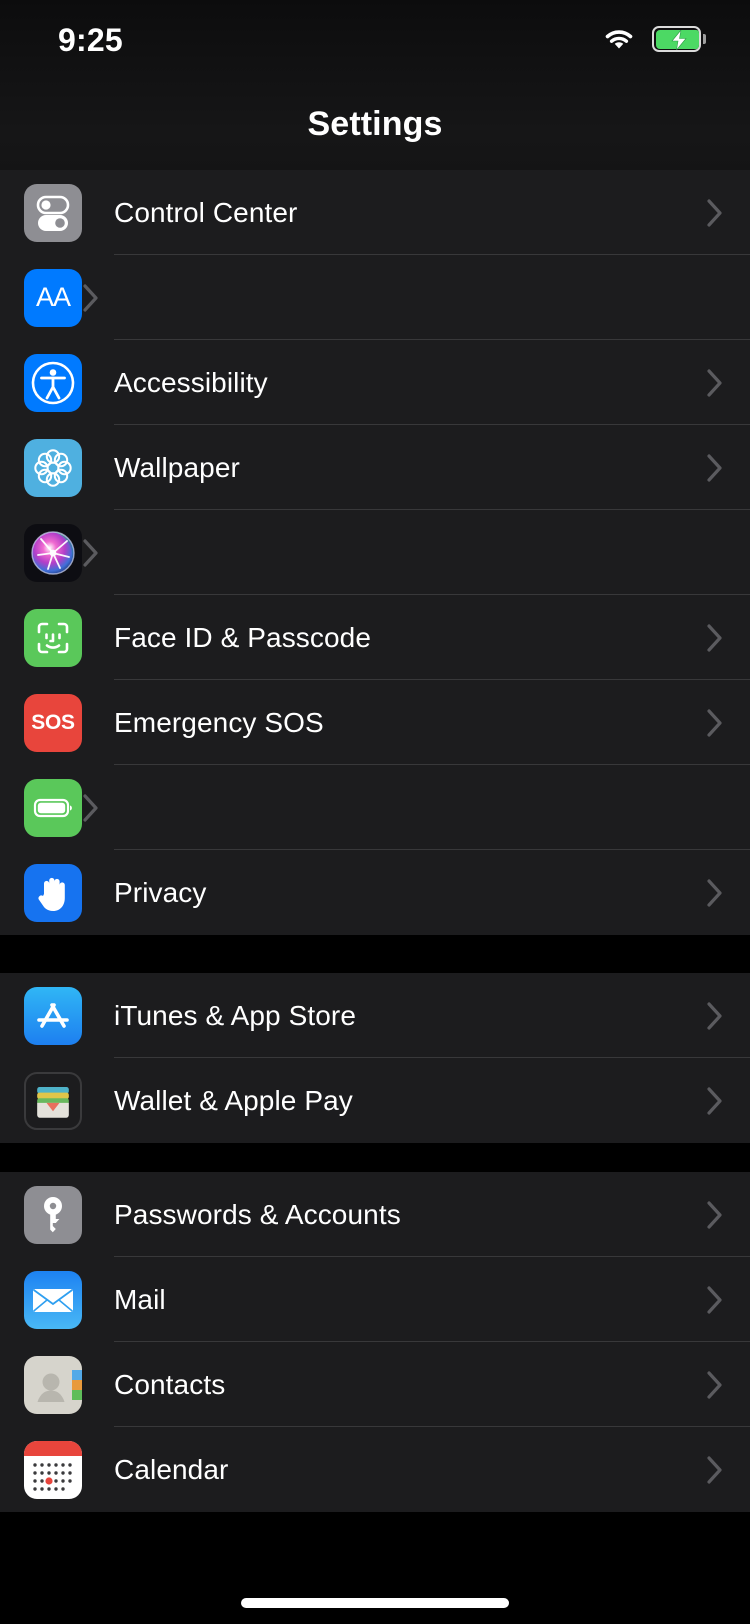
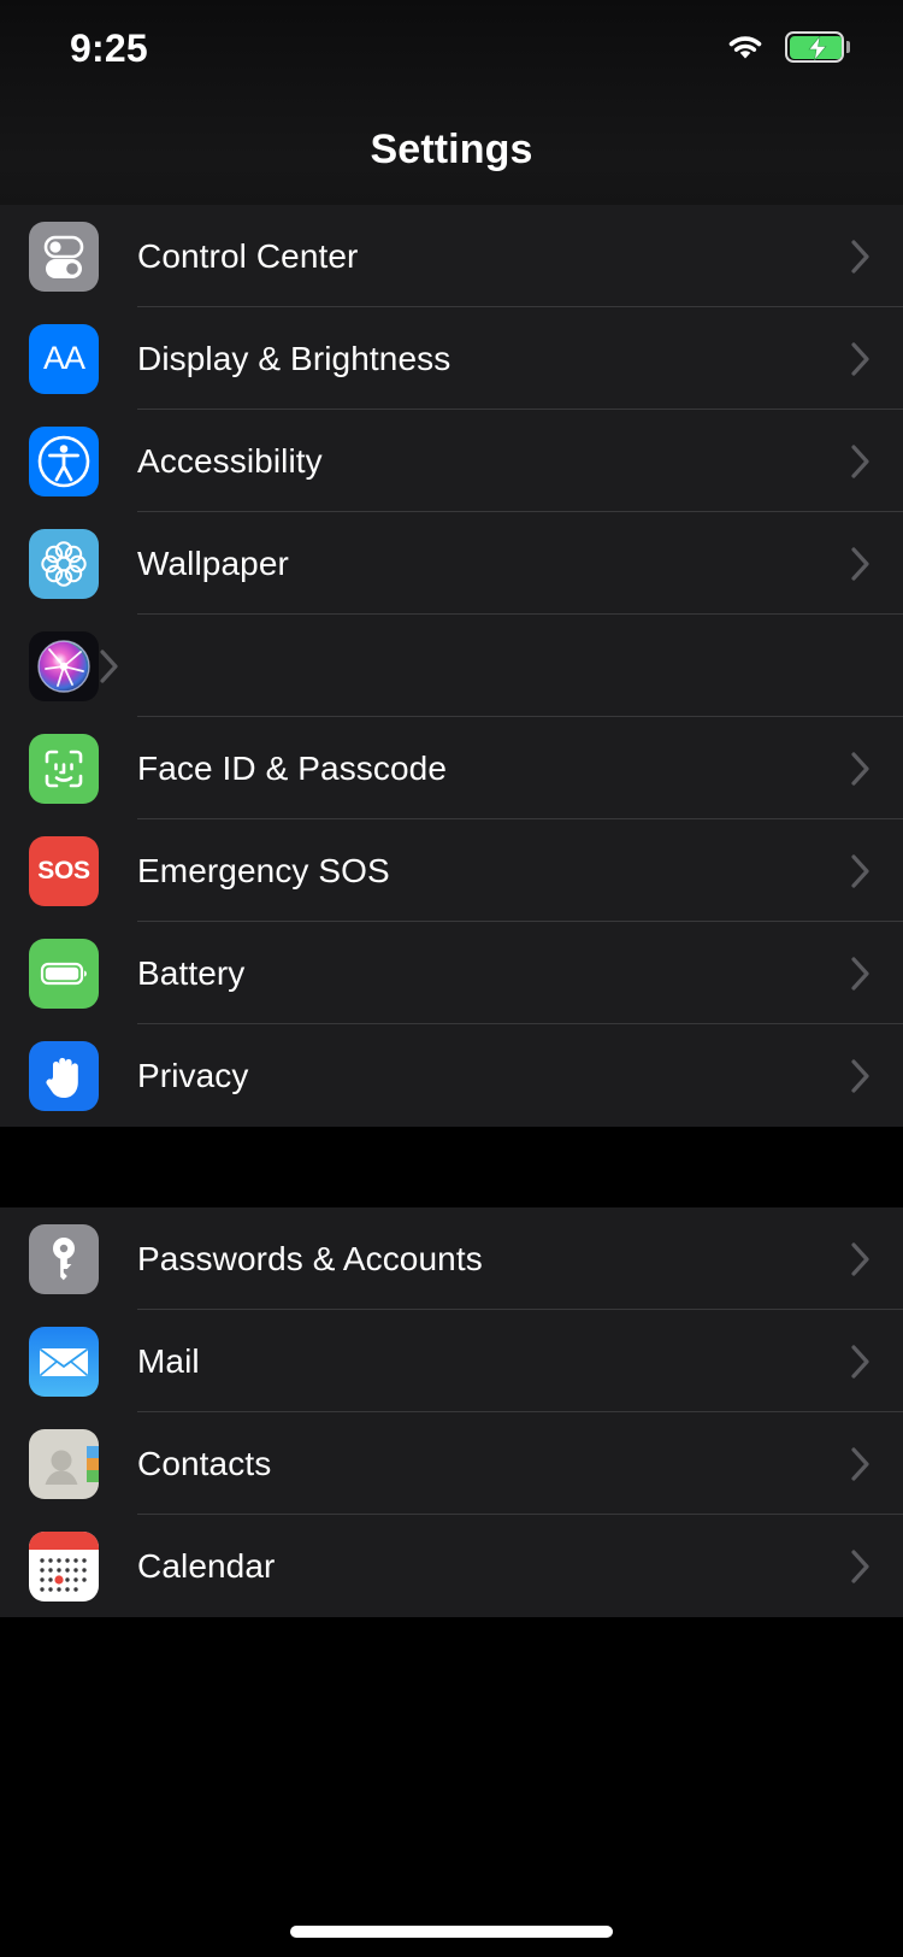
  9:25
  Settings
  Control Center
  AA
+ Display & Brightness
  Accessibility
  Wallpaper
  Face ID & Passcode
  SOS
  Emergency SOS
+ Battery
  Privacy
- iTunes & App Store
- Wallet & Apple Pay
  Passwords & Accounts
  Mail
  Contacts
  Calendar
